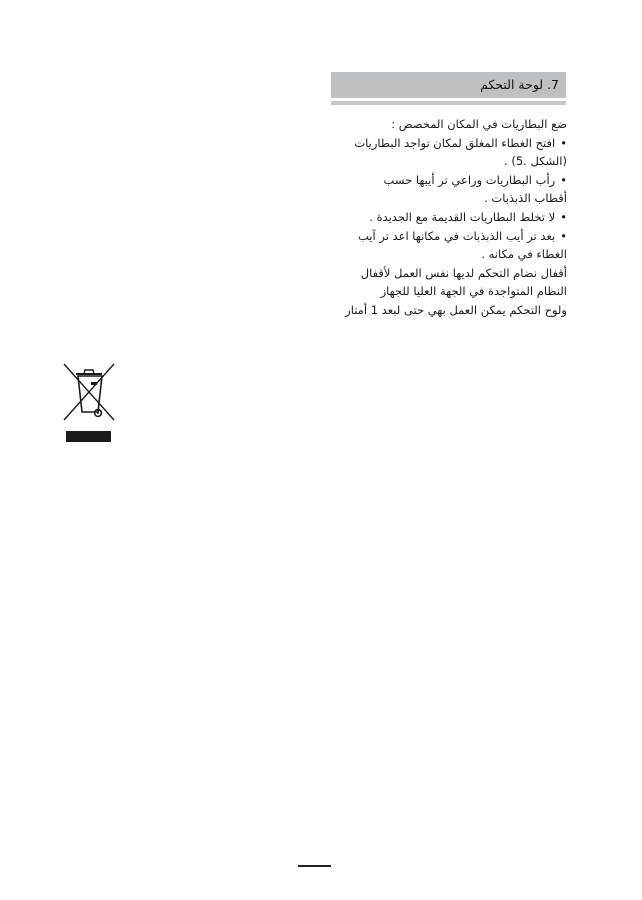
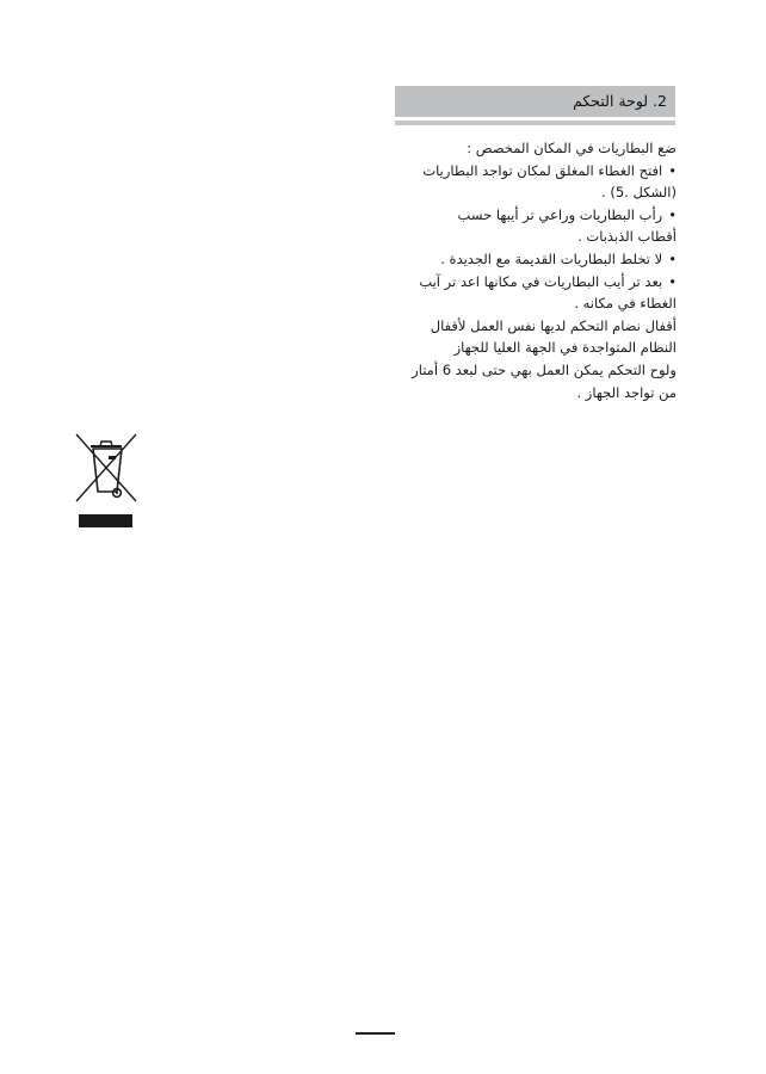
- 7. لوحة التحكم
+ 2. لوحة التحكم
  ضع البطاريات في المكان المخصص :
  افتح الغطاء المغلق لمكان تواجد البطاريات
  (الشكل .5) .
  رأب البطاريات وراعي تر أيبها حسب
  أقطاب الذبذبات .
  لا تخلط البطاريات القديمة مع الجديدة .
- بعد تر أيب الذبذبات في مكانها اعد تر آيب
+ بعد تر أيب البطاريات في مكانها اعد تر آيب
  الغطاء في مكانه .
  أقفال نضام التحكم لديها نفس العمل لأقفال
  النظام المتواجدة في الجهة العليا للجهاز
- ولوح التحكم يمكن العمل بهي حتى لبعد 1 أمتار
+ ولوح التحكم يمكن العمل بهي حتى لبعد 6 أمتار
+ من تواجد الجهاز .
